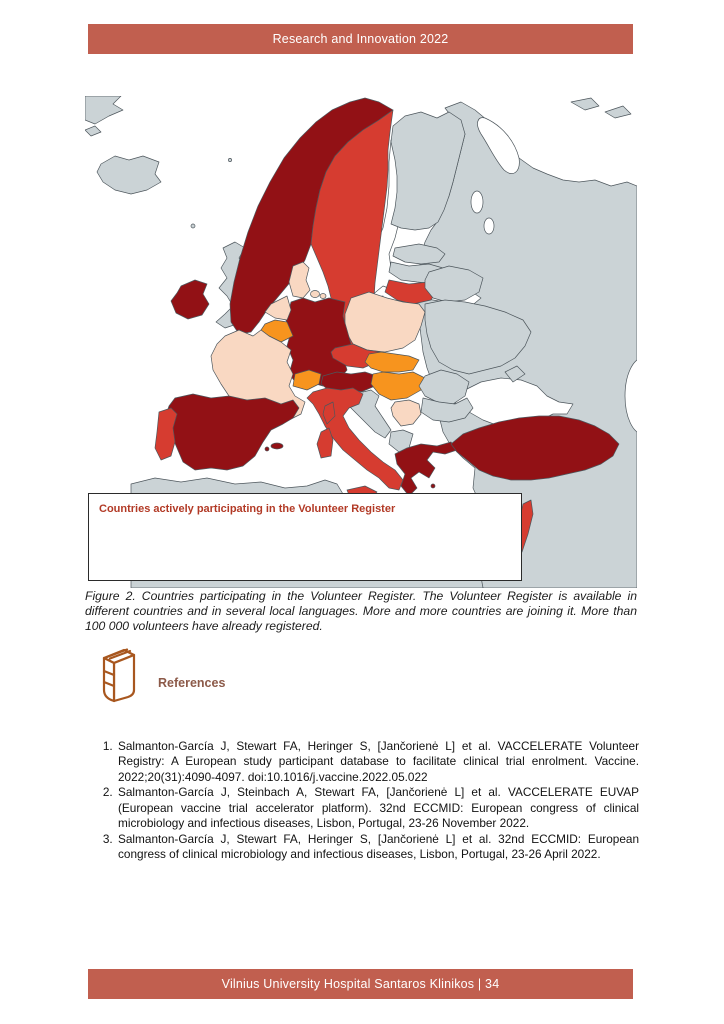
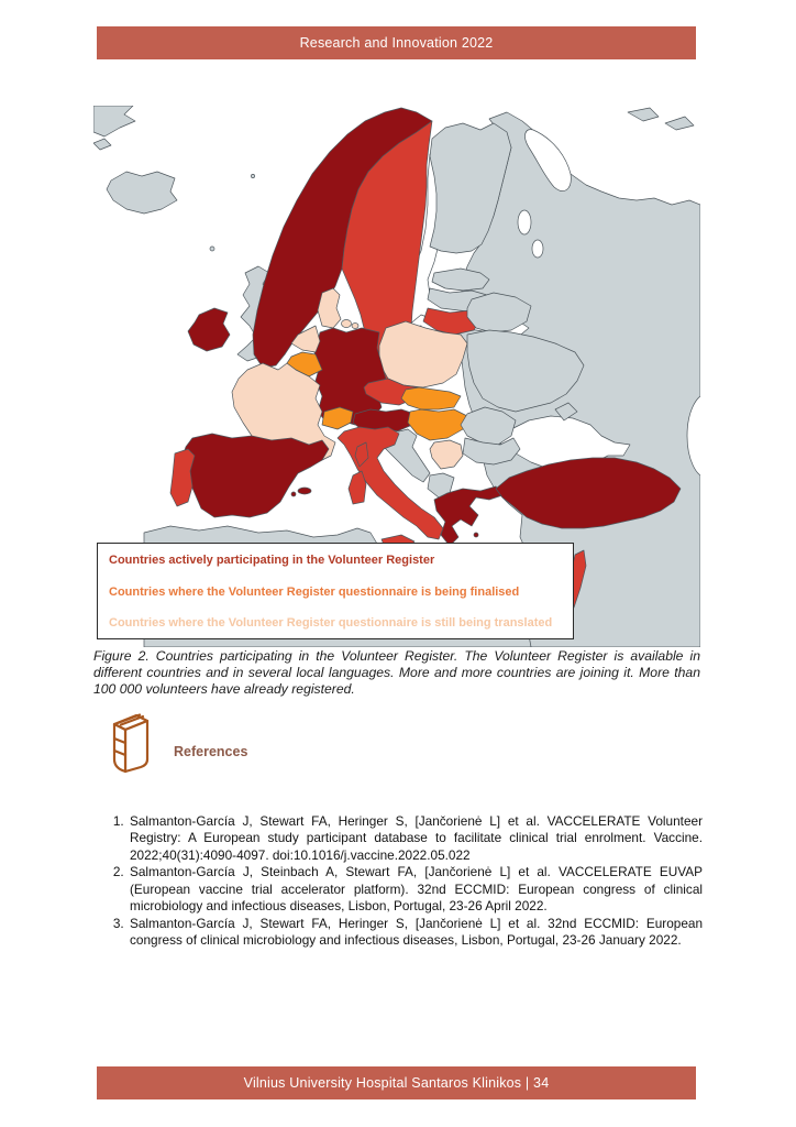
  Research and Innovation 2022
  Countries actively participating in the Volunteer Register
+ Countries where the Volunteer Register questionnaire is being finalised
+ Countries where the Volunteer Register questionnaire is still being translated
  Figure 2. Countries participating in the Volunteer Register. The Volunteer Register is available in different countries and in several local languages. More and more countries are joining it. More than 100 000 volunteers have already registered.
  References
- Salmanton-García J, Stewart FA, Heringer S, [Jančorienė L] et al. VACCELERATE Volunteer Registry: A European study participant database to facilitate clinical trial enrolment. Vaccine. 2022;20(31):4090-4097. doi:10.1016/j.vaccine.2022.05.022
+ Salmanton-García J, Stewart FA, Heringer S, [Jančorienė L] et al. VACCELERATE Volunteer Registry: A European study participant database to facilitate clinical trial enrolment. Vaccine. 2022;40(31):4090-4097. doi:10.1016/j.vaccine.2022.05.022
- Salmanton-García J, Steinbach A, Stewart FA, [Jančorienė L] et al. VACCELERATE EUVAP (European vaccine trial accelerator platform). 32nd ECCMID: European congress of clinical microbiology and infectious diseases, Lisbon, Portugal, 23-26 November 2022.
+ Salmanton-García J, Steinbach A, Stewart FA, [Jančorienė L] et al. VACCELERATE EUVAP (European vaccine trial accelerator platform). 32nd ECCMID: European congress of clinical microbiology and infectious diseases, Lisbon, Portugal, 23-26 April 2022.
- Salmanton-García J, Stewart FA, Heringer S, [Jančorienė L] et al. 32nd ECCMID: European congress of clinical microbiology and infectious diseases, Lisbon, Portugal, 23-26 April 2022.
+ Salmanton-García J, Stewart FA, Heringer S, [Jančorienė L] et al. 32nd ECCMID: European congress of clinical microbiology and infectious diseases, Lisbon, Portugal, 23-26 January 2022.
  Vilnius University Hospital Santaros Klinikos | 34
